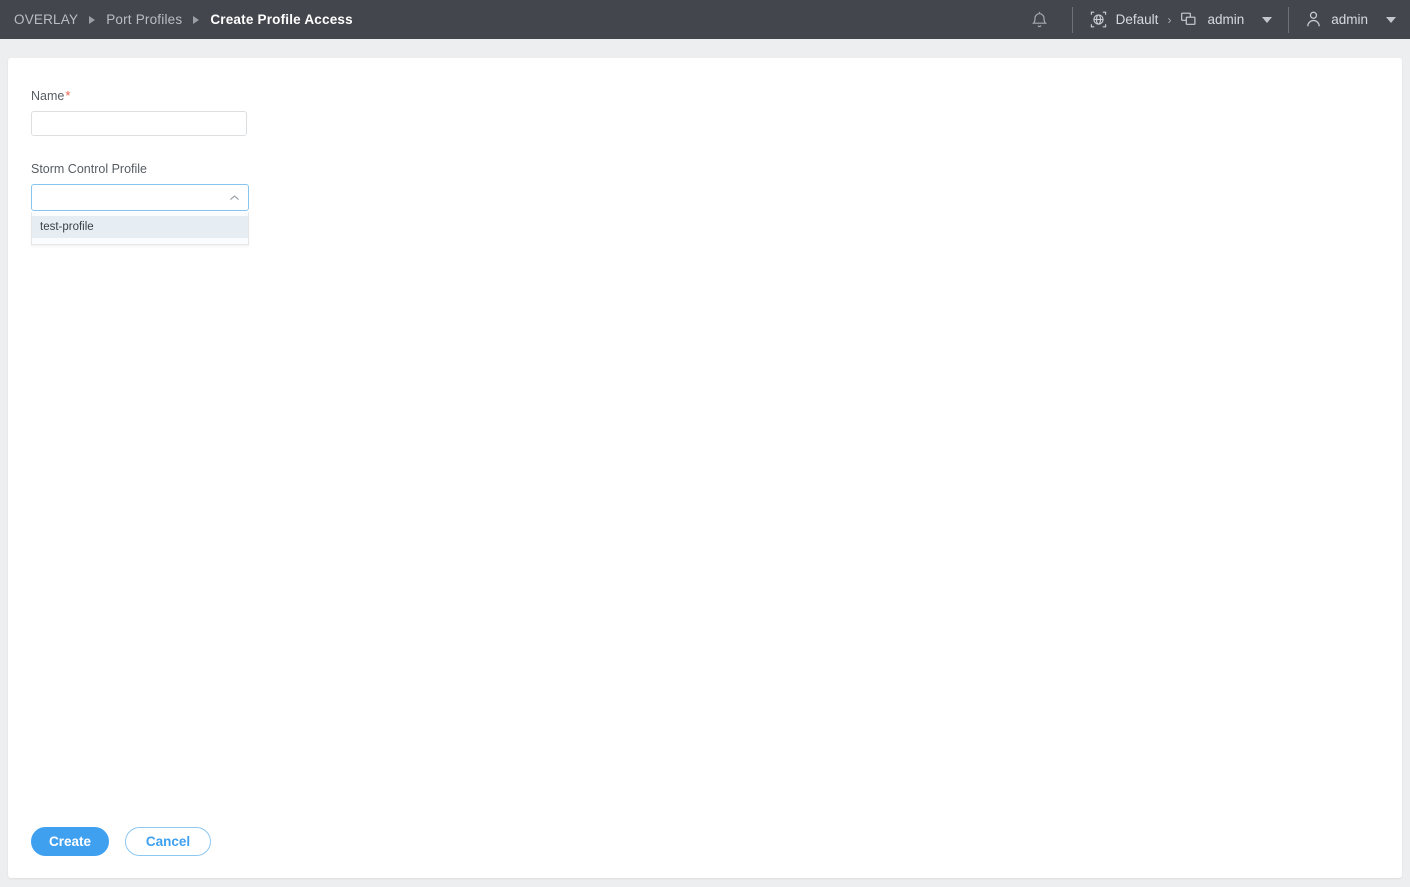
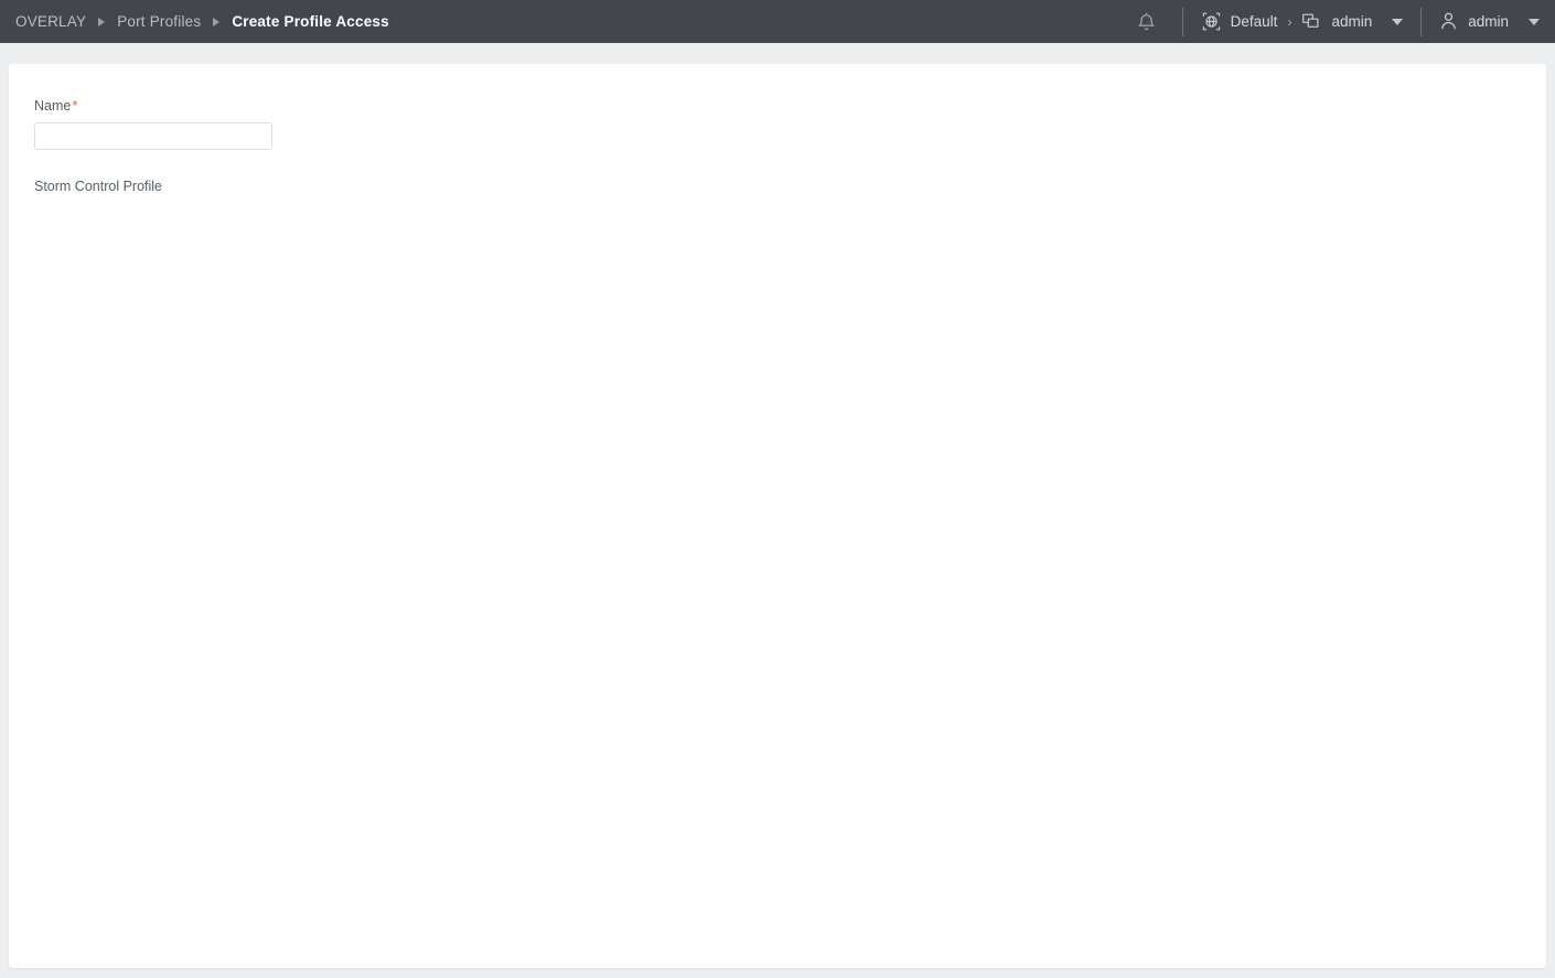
  OVERLAY
  Port Profiles
  Create Profile Access
  Default
  ›
  admin
  admin
  Name*
  Storm Control Profile
- test-profile
- Create
- Cancel
